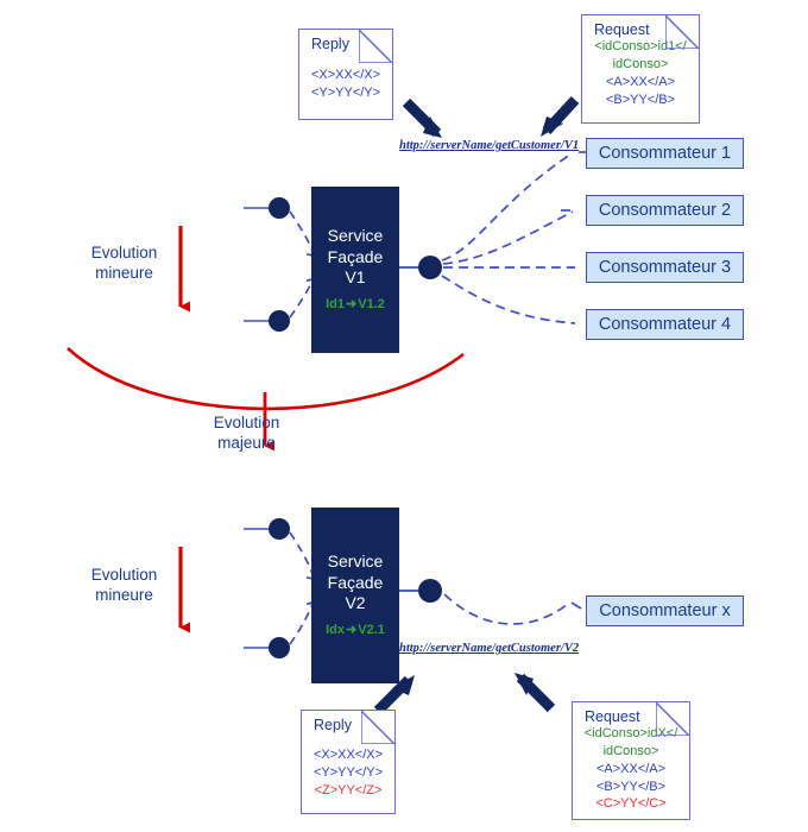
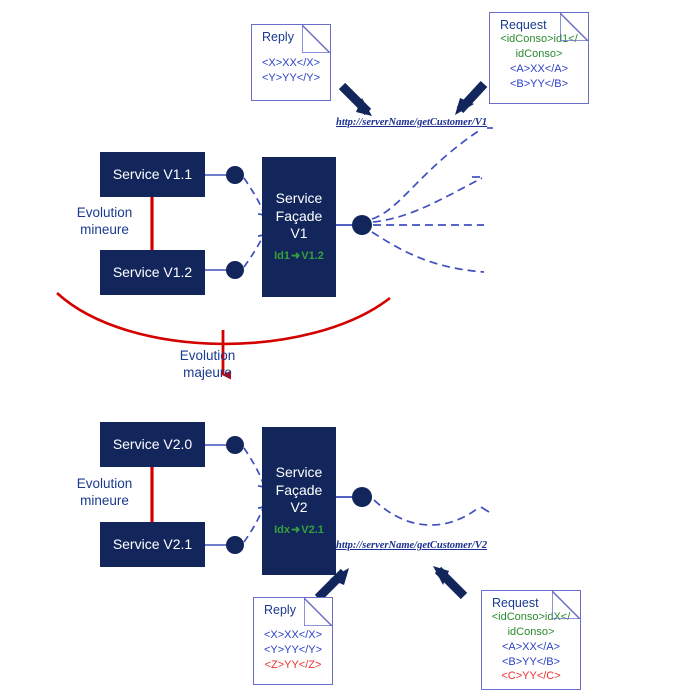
  Reply
  <X>XX</X>
  <Y>YY</Y>
  Request
  <idConso>id1</
  idConso>
  <A>XX</A>
  <B>YY</B>
  http://serverName/getCustomer/V1
+ Service V1.1
+ Service V1.2
  Evolution
  mineure
  Service
  Façade
  V1
  Id1➜V1.2
- Consommateur 1
- Consommateur 2
- Consommateur 3
- Consommateur 4
  Evolution
  majeure
+ Service V2.0
+ Service V2.1
  Evolution
  mineure
  Service
  Façade
  V2
  Idx➜V2.1
  http://serverName/getCustomer/V2
- Consommateur x
  Reply
  <X>XX</X>
  <Y>YY</Y>
  <Z>YY</Z>
  Request
  <idConso>idX</
  idConso>
  <A>XX</A>
  <B>YY</B>
  <C>YY</C>
